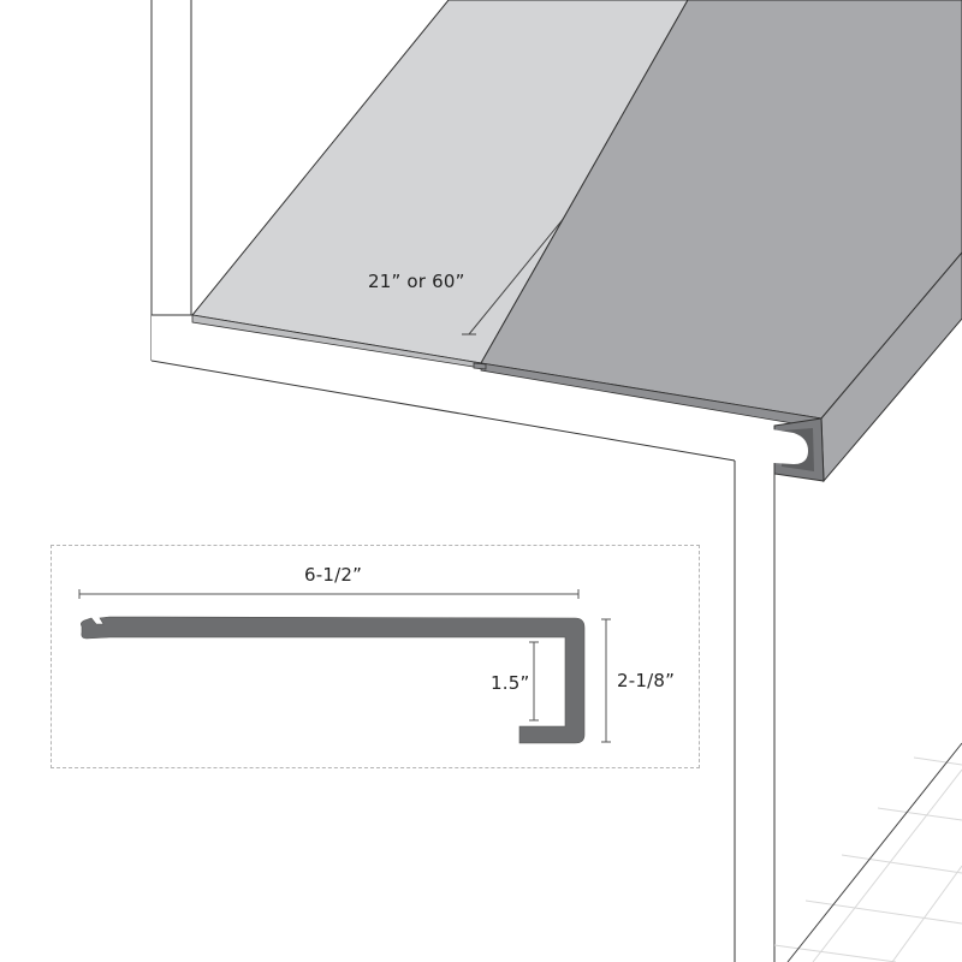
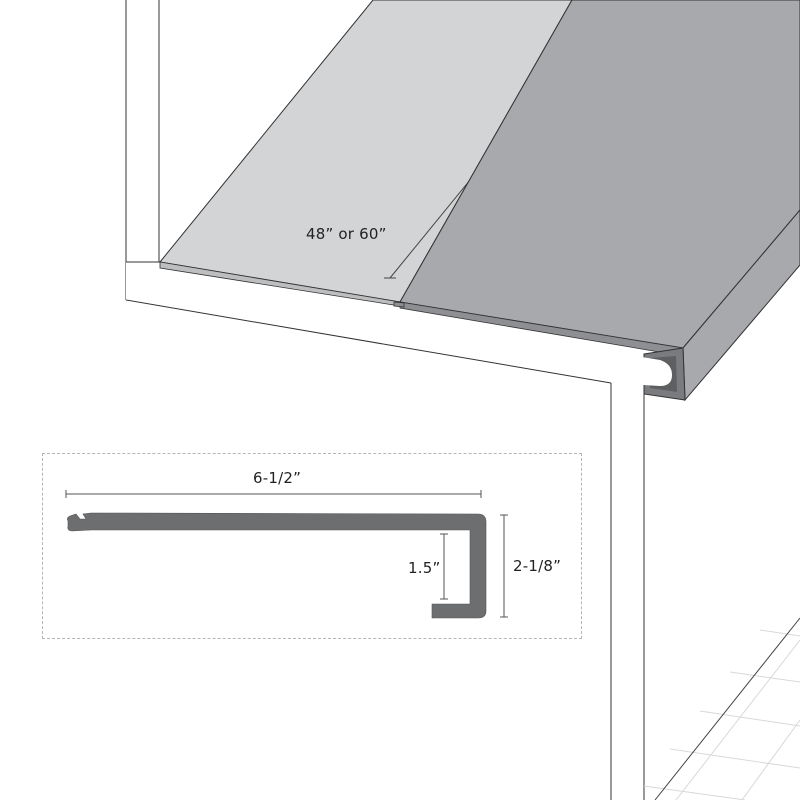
- 21” or 60”
+ 48” or 60”
  6-1/2”
  1.5”
  2-1/8”
